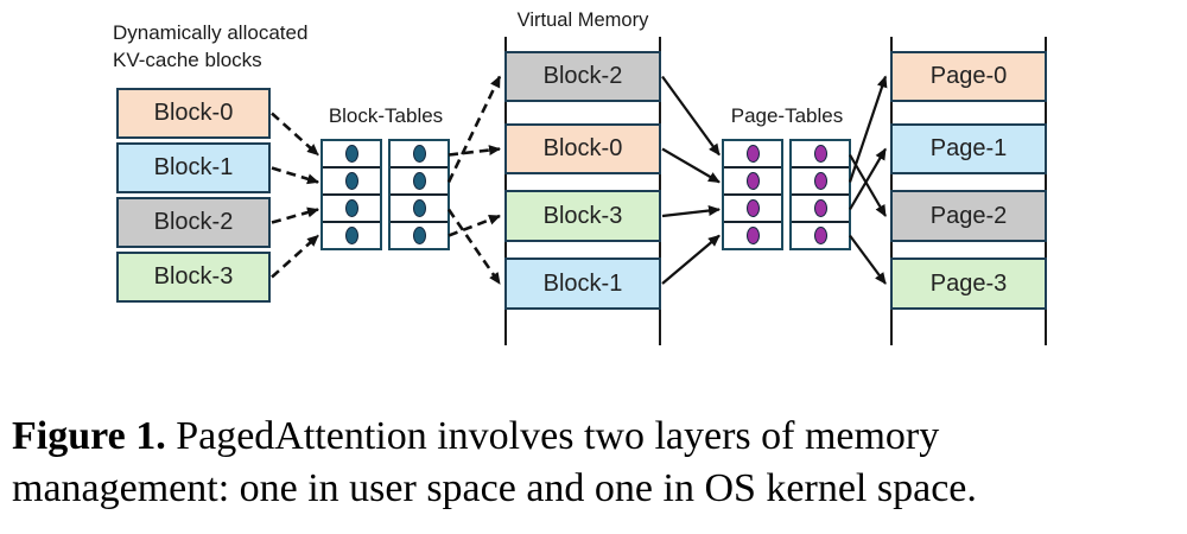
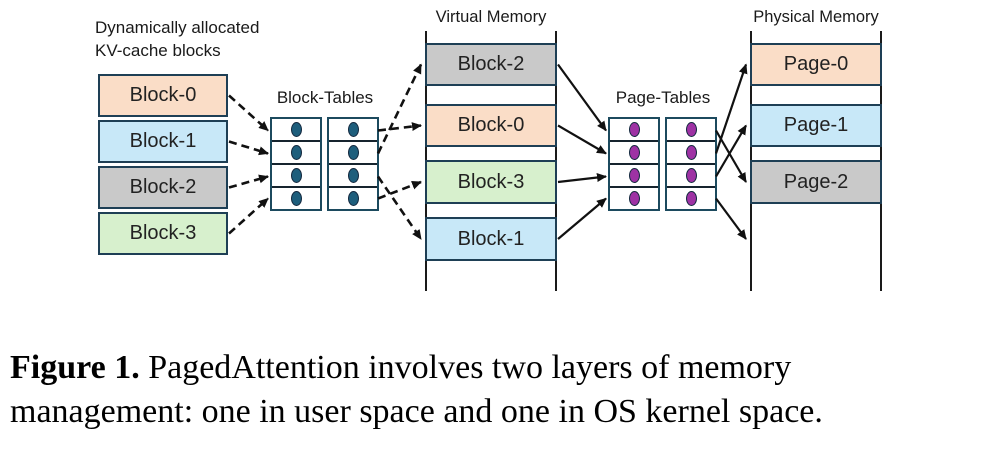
  Dynamically allocated
  KV-cache blocks
  Block-0
  Block-1
  Block-2
  Block-3
  Block-Tables
  Virtual Memory
  Block-2
  Block-0
  Block-3
  Block-1
  Page-Tables
+ Physical Memory
  Page-0
  Page-1
  Page-2
- Page-3
  Figure 1. PagedAttention involves two layers of memory
  management: one in user space and one in OS kernel space.
